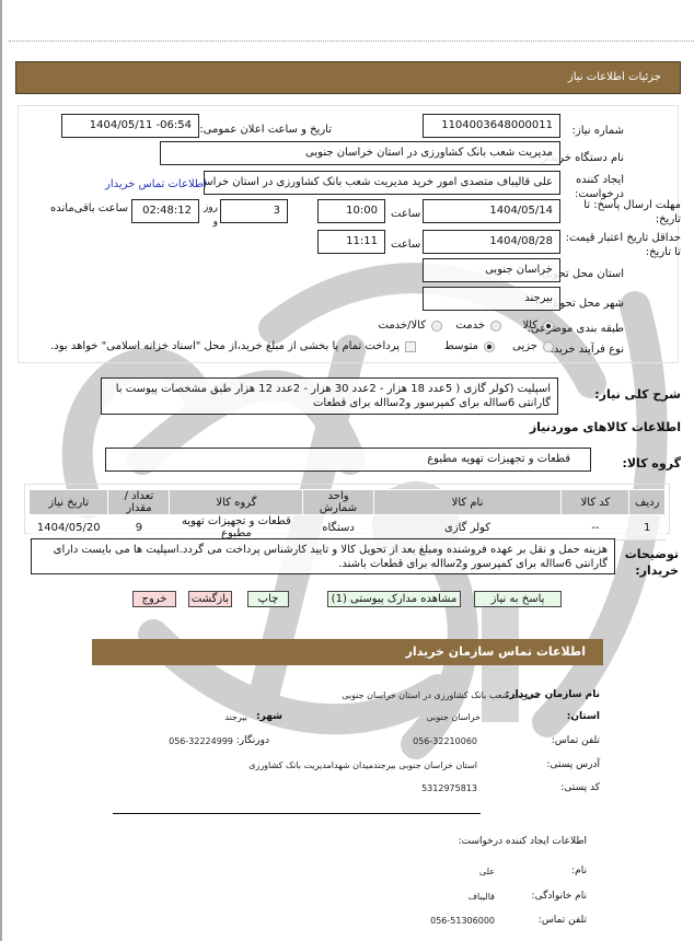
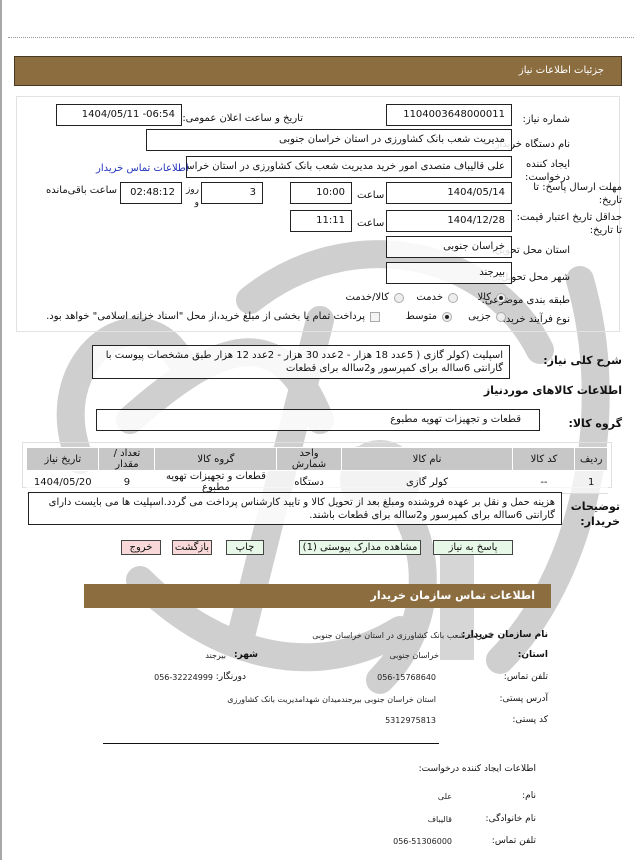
  جزئیات اطلاعات نیاز
  شماره نیاز:
  1104003648000011
  تاریخ و ساعت اعلان عمومی:
  1404/05/11 -06:54
  نام دستگاه خریدار:
  مدیریت شعب بانک کشاورزی در استان خراسان جنوبی
  ایجاد کننده درخواست:
  علی قالیباف متصدی امور خرید مدیریت شعب بانک کشاورزی در استان خراس
  اطلاعات تماس خریدار
  مهلت ارسال پاسخ: تا تاریخ:
  1404/05/14
  ساعت
  10:00
  3
  روز و
  02:48:12
  ساعت باقی‌مانده
  حداقل تاریخ اعتبار قیمت: تا تاریخ:
- 1404/08/28
+ 1404/12/28
  ساعت
  11:11
  استان محل تحویل:
  خراسان جنوبی
  شهر محل تحویل:
  بیرجند
  طبقه بندی موضی:
  کالا
  خدمت
  کالا/خدمت
  نوع فرآیند خرید
  جزیی
  متوسط
  پرداخت تمام یا بخشی از مبلغ خرید،از محل "اسناد خزانه اسلامی" خواهد بود.
  شرح کلی نیاز:
  اسپلیت (کولر گازی ( 5عدد 18 هزار - 2عدد 30 هزار - 2عدد 12 هزار طبق مشخصات پیوست با گارانتی 6سااله برای کمپرسور و2سااله برای قطعات
  اطلاعات کالاهای موردنیاز
  گروه کالا:
  قطعات و تجهیزات تهویه مطبوع
  ردیف	کد کالا	نام کالا	واحد شمارش	گروه کالا	تعداد / مقدار	تاریخ نیاز
  1	--	کولر گازی	دستگاه	قطعات و تجهیزات تهویه مطبوع	9	1404/05/20
  توضیحات خریدار:
  هزینه حمل و نقل بر عهده فروشنده ومبلغ بعد از تحویل کالا و تایید کارشناس پرداخت می گردد.اسپلیت ها می بایست دارای گارانتی 6سااله برای کمپرسور و2سااله برای قطعات باشند.
  پاسخ به نیاز
  مشاهده مدارک پیوستی (1)
  چاپ
  بازگشت
  خروج
  اطلاعات تماس سازمان خریدار
  نام سازمان خریدار:
  مدیریت شعب بانک کشاورزی در استان خراسان جنوبی
  استان:
  خراسان جنوبی
  شهر:
  بیرجند
  تلفن تماس:
- 056-32210060
+ 056-15768640
  دورنگار:
  056-32224999
  آدرس پستی:
  استان خراسان جنوبی بیرجندمیدان شهدامدیریت بانک کشاورزی
  کد پستی:
  5312975813
  اطلاعات ایجاد کننده درخواست:
  نام:
  علی
  نام خانوادگی:
  قالیباف
  تلفن تماس:
  056-51306000
